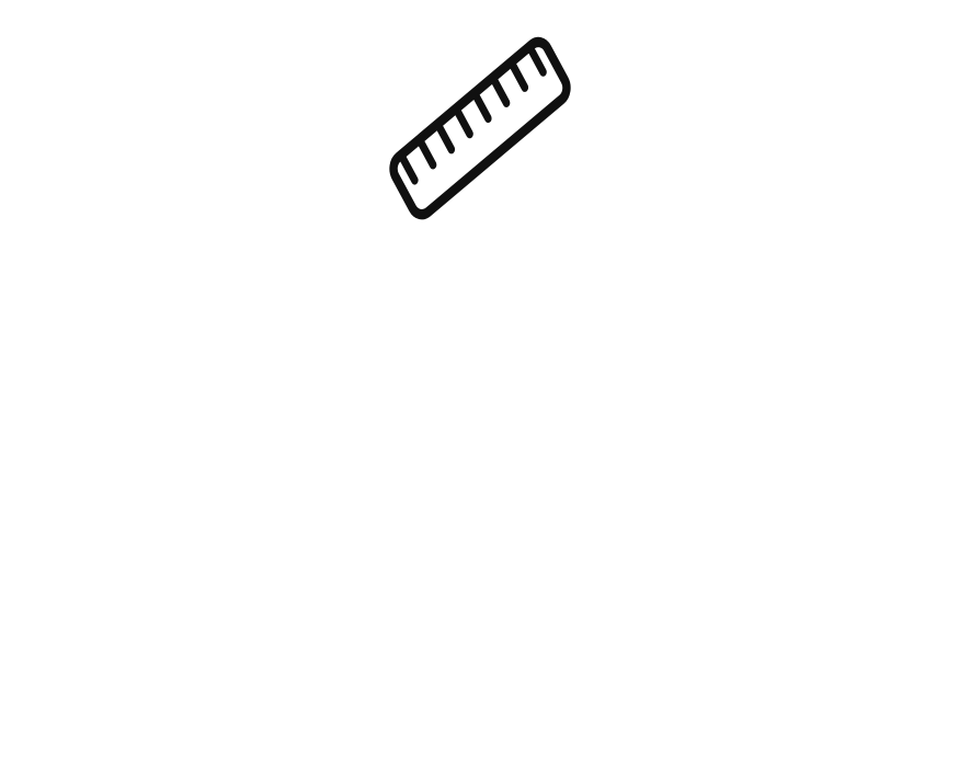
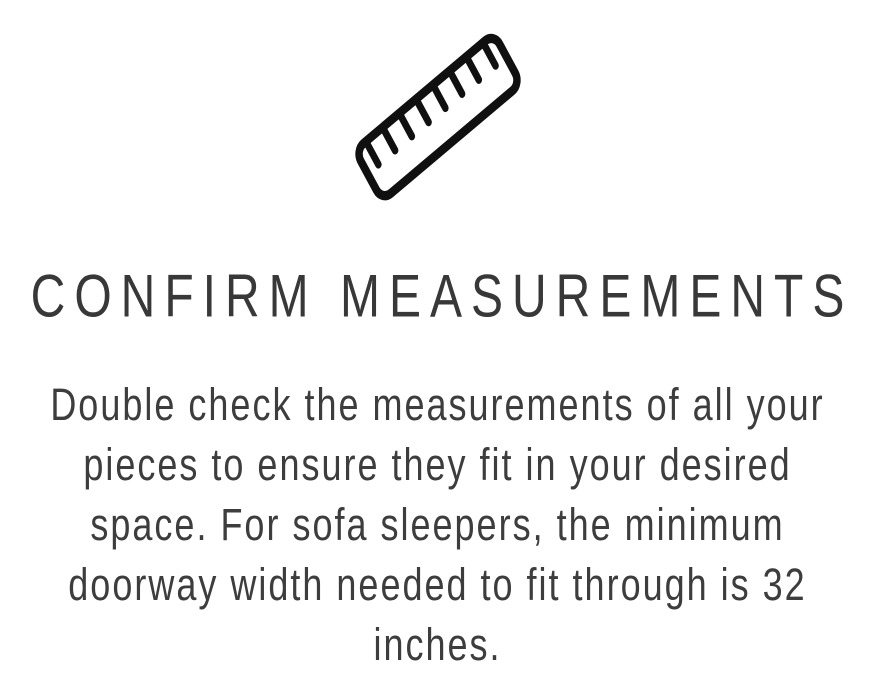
+ CONFIRM MEASUREMENTS
+ Double check the measurements of all your pieces to ensure they fit in your desired space. For sofa sleepers, the minimum doorway width needed to fit through is 32 inches.
